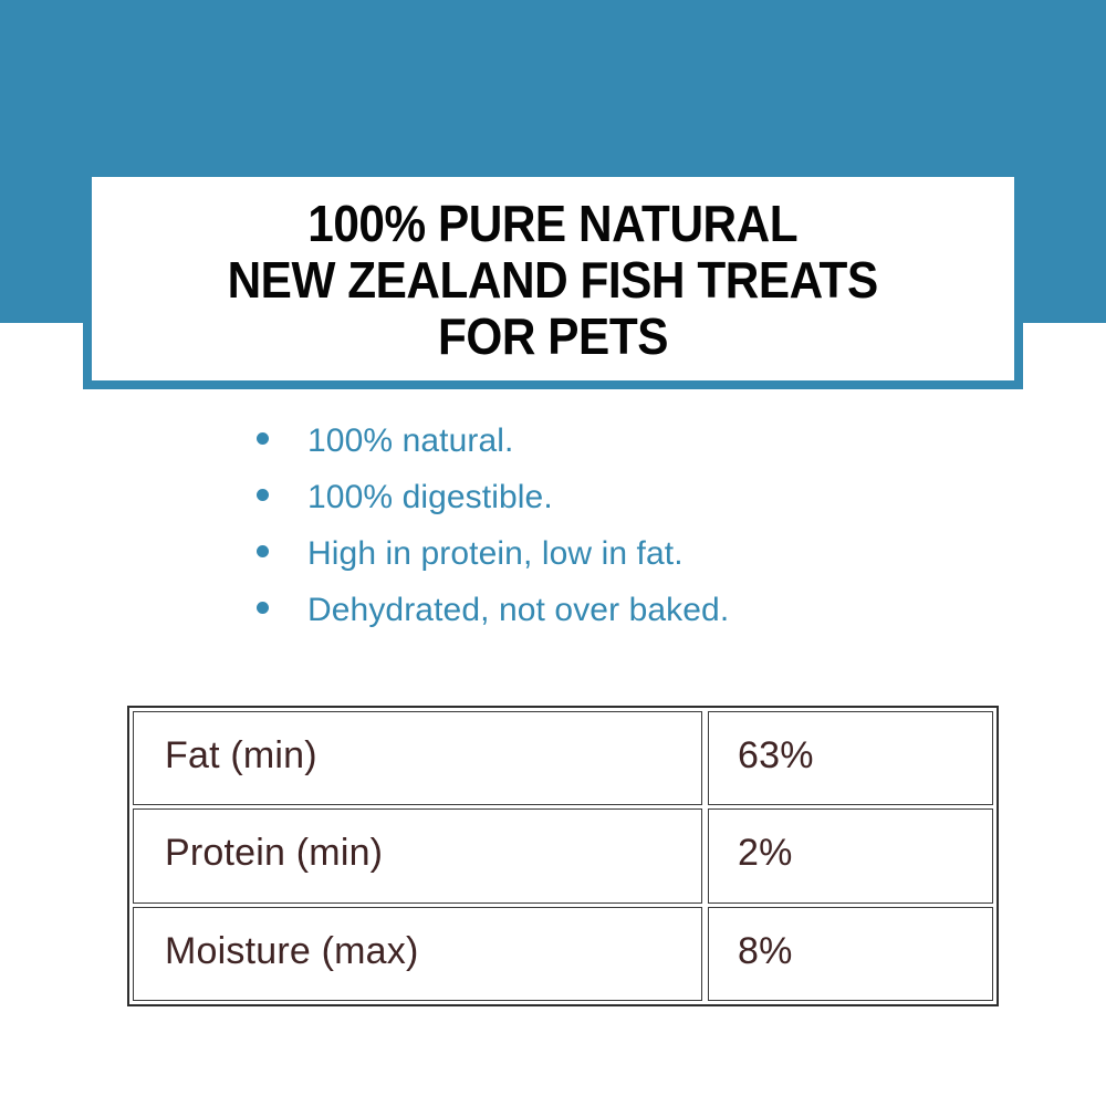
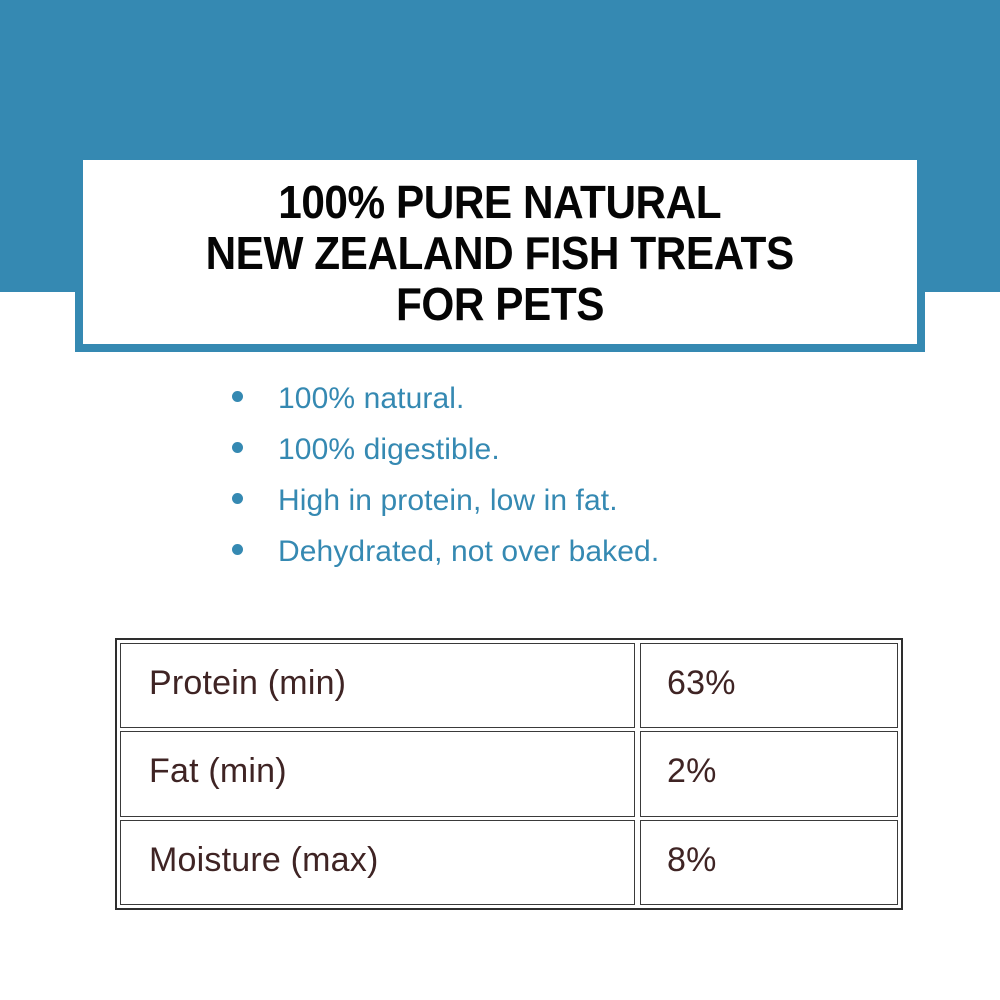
  100% PURE NATURAL
  NEW ZEALAND FISH TREATS
  FOR PETS
  100% natural.
  100% digestible.
  High in protein, low in fat.
  Dehydrated, not over baked.
- Fat (min)
+ Protein (min)
  63%
- Protein (min)
+ Fat (min)
  2%
  Moisture (max)
  8%
